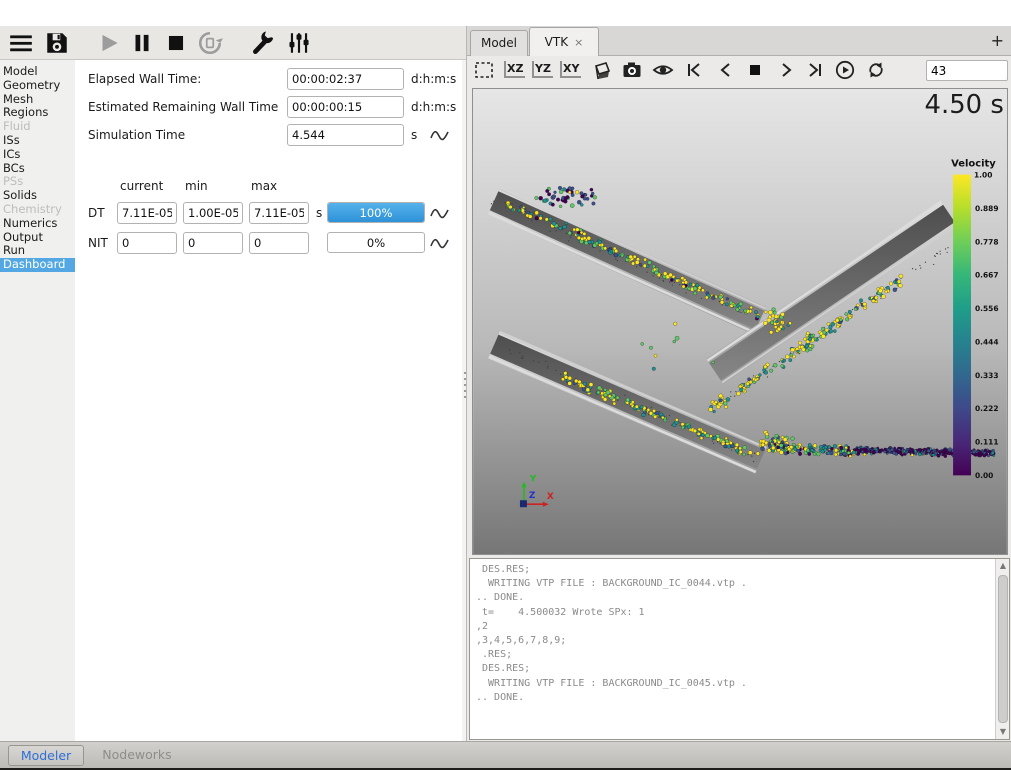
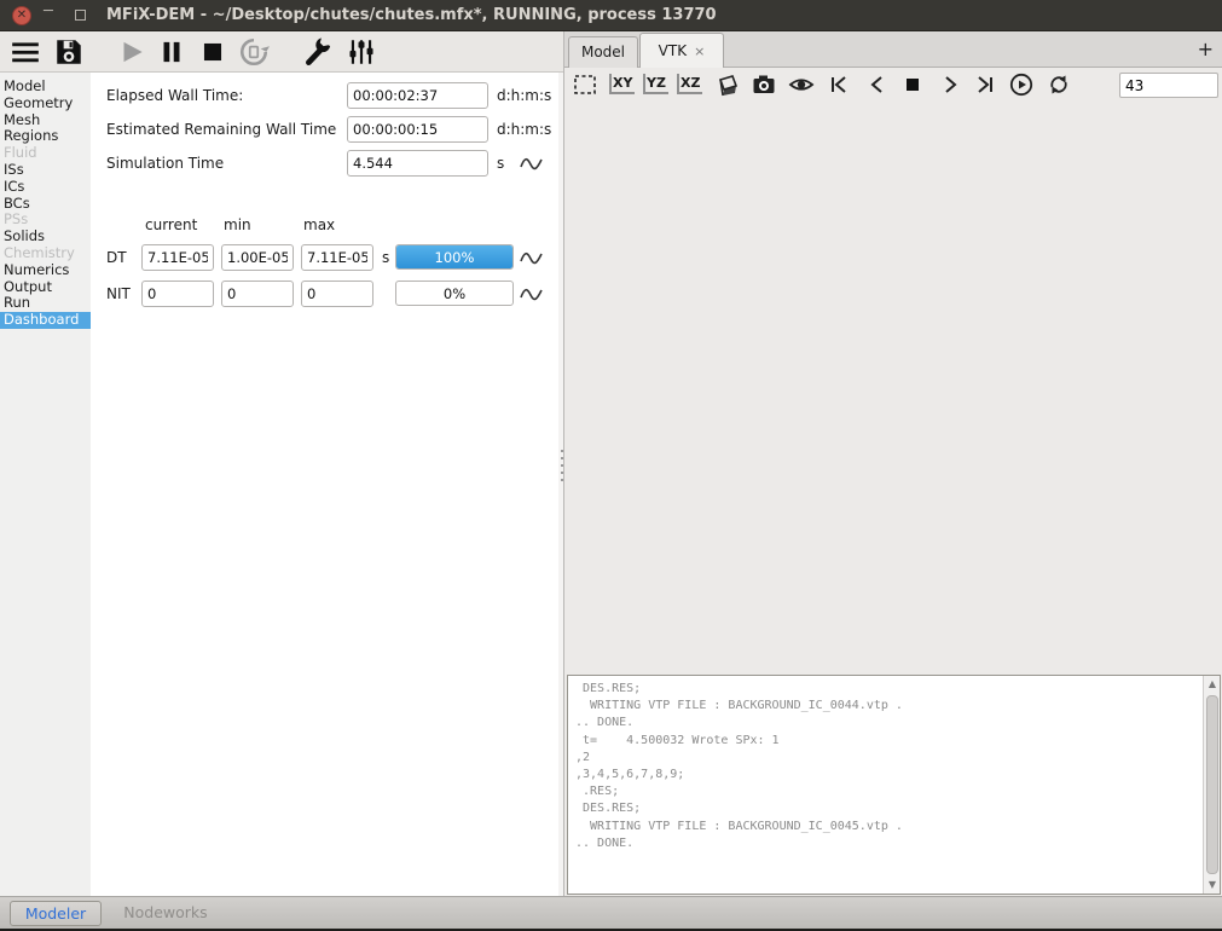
+ ✕
+ ─
+ MFiX-DEM - ~/Desktop/chutes/chutes.mfx*, RUNNING, process 13770
  Model
  Geometry
  Mesh
  Regions
  Fluid
  ISs
  ICs
  BCs
  PSs
  Solids
  Chemistry
  Numerics
  Output
  Run
  Dashboard
  Elapsed Wall Time:
  00:00:02:37
  d:h:m:s
  Estimated Remaining Wall Time
  00:00:00:15
  d:h:m:s
  Simulation Time
  4.544
  s
  current
  min
  max
  DT
  7.11E-05
  1.00E-05
  7.11E-05
  s
  100%
  NIT
  0
  0
  0
  0%
  Model
  VTK ×
  +
- XZ
+ XY
  YZ
- XY
+ XZ
  43
- Velocity
- 1.00
- 0.889
- 0.778
- 0.667
- 0.556
- 0.444
- 0.333
- 0.222
- 0.111
- 0.00
- 4.50 s
- Y
- X
- Z
  DES.RES;
  WRITING VTP FILE : BACKGROUND_IC_0044.vtp .
  .. DONE.
  t= 4.500032 Wrote SPx: 1
  ,2
  ,3,4,5,6,7,8,9;
  .RES;
  DES.RES;
  WRITING VTP FILE : BACKGROUND_IC_0045.vtp .
  .. DONE.
  ▲
  ▼
  Modeler
  Nodeworks
